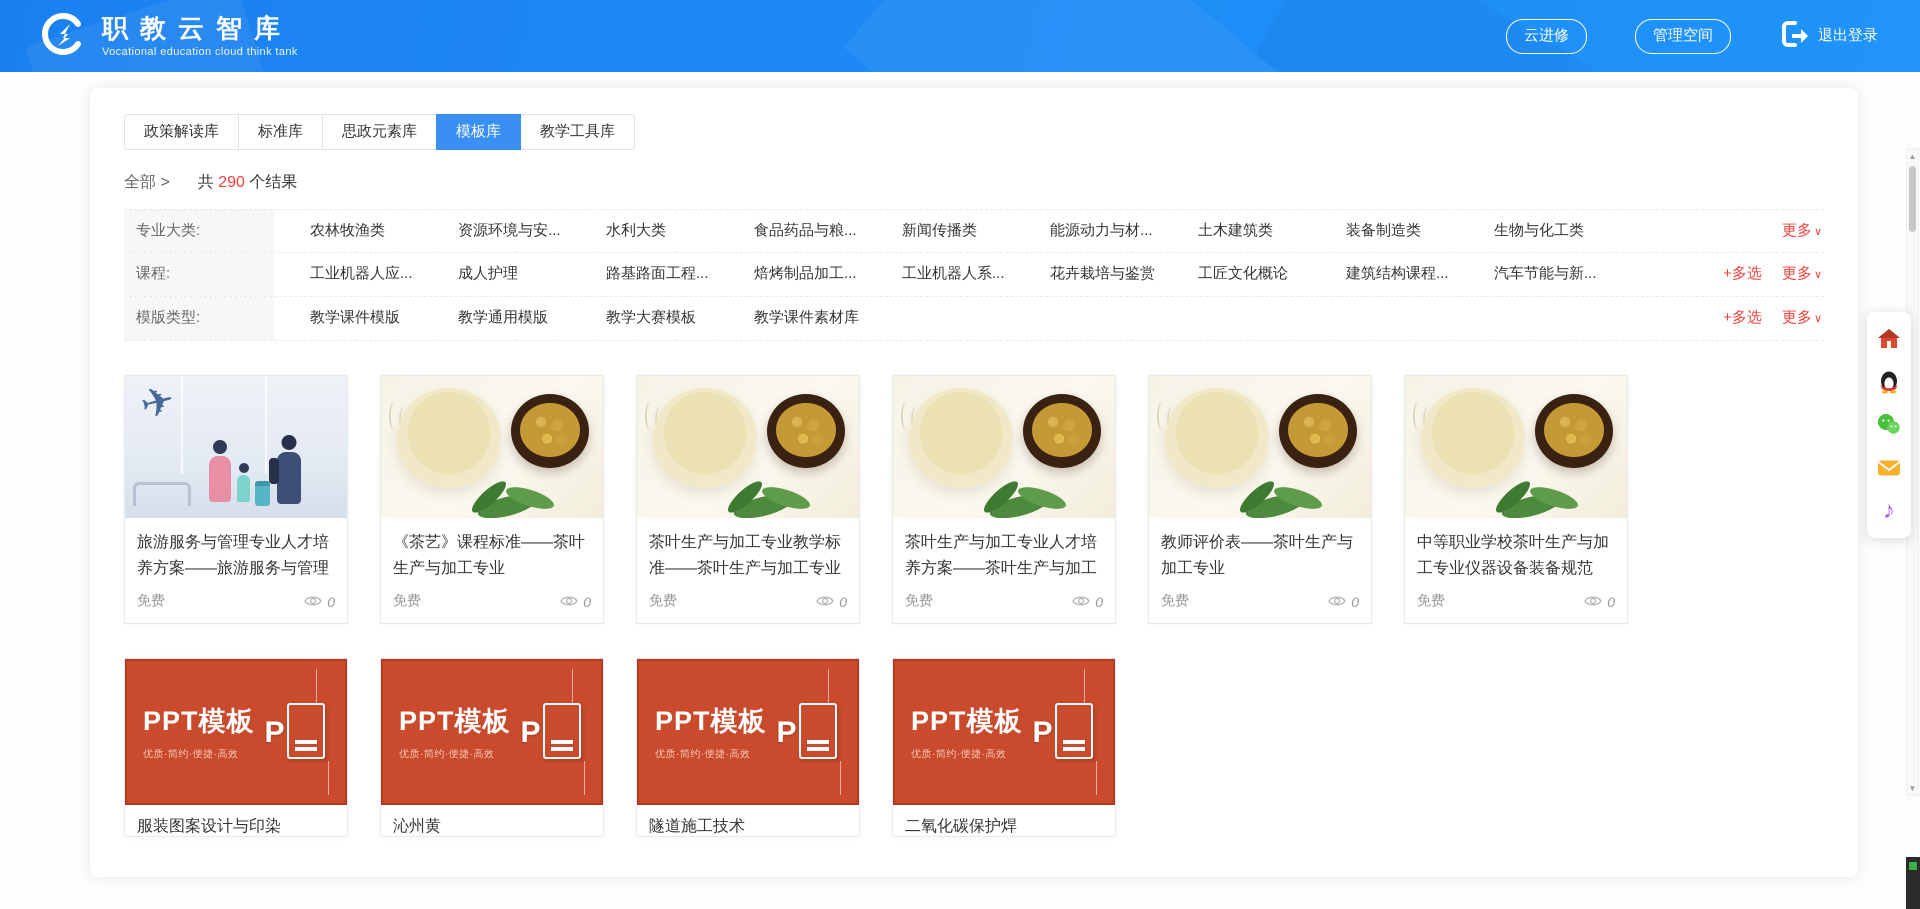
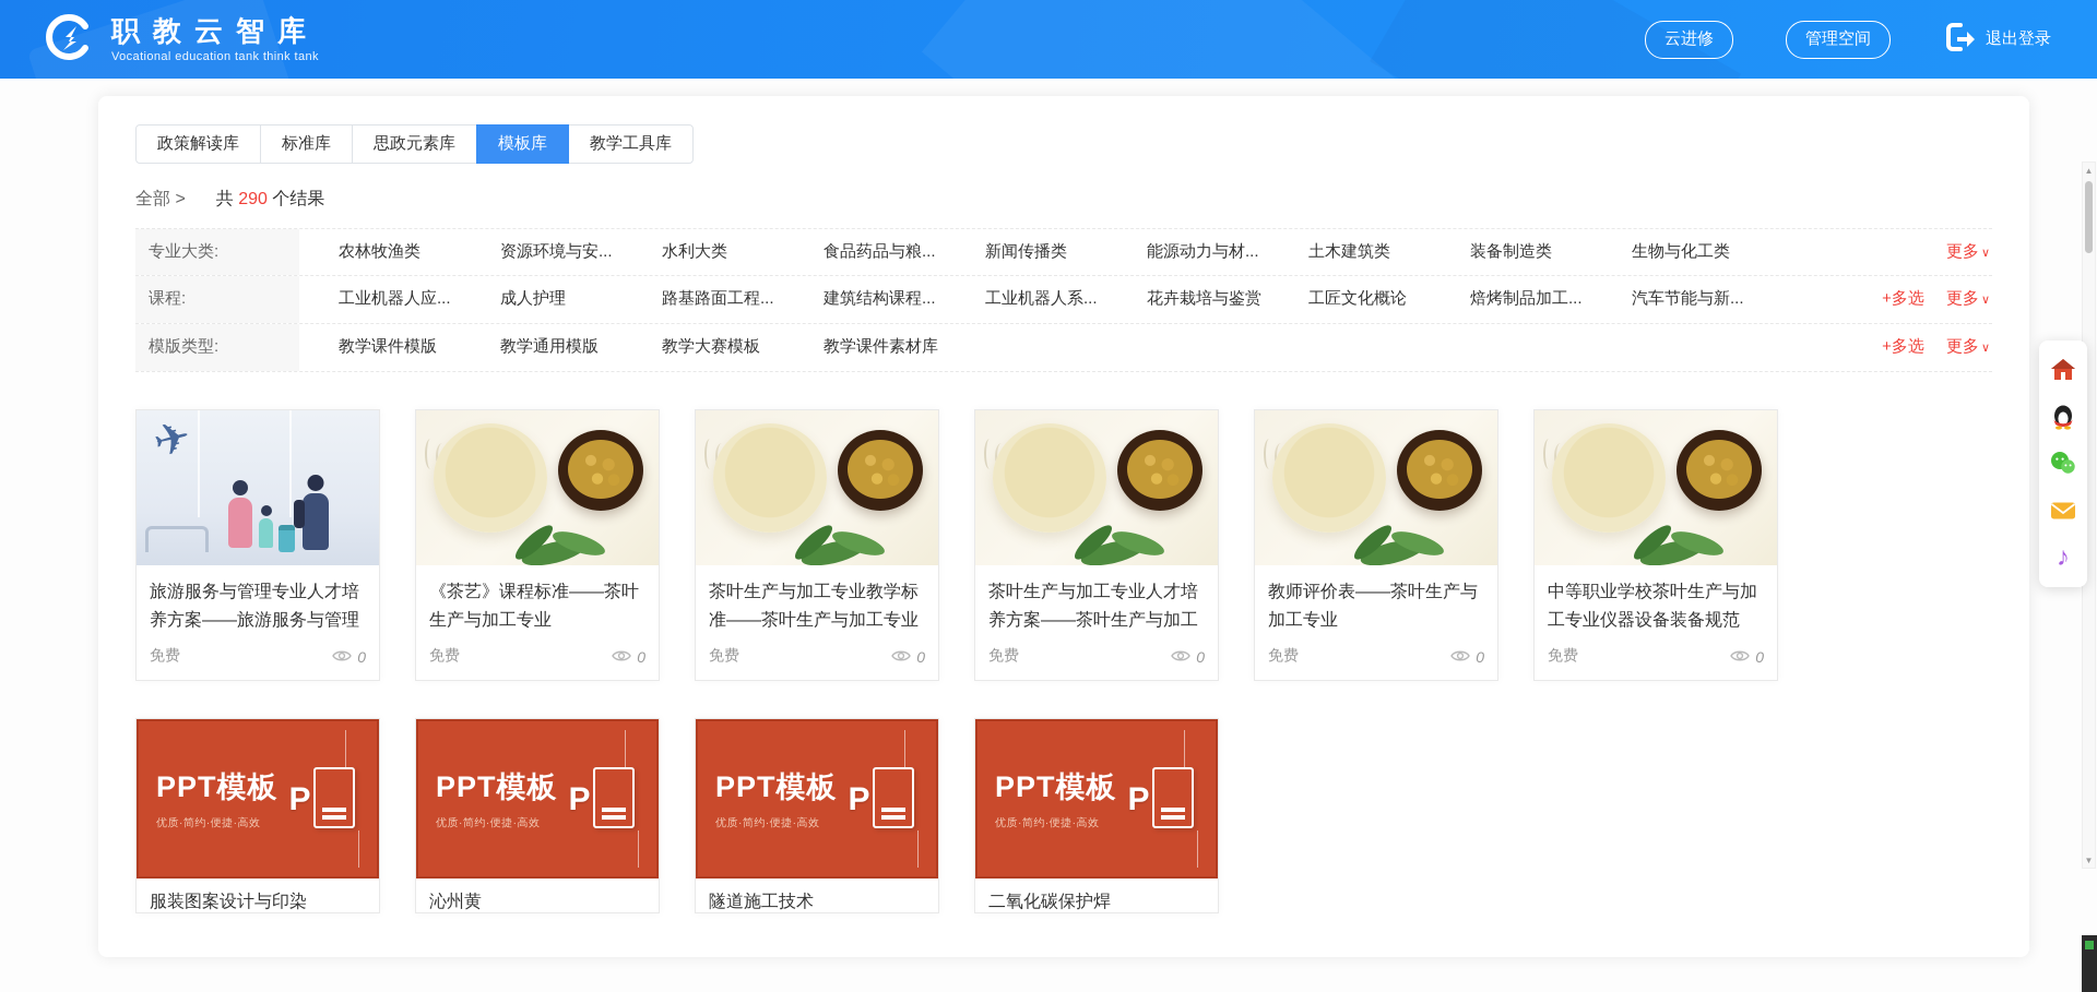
  职教云智库
- Vocational education cloud think tank
+ Vocational education tank think tank
  云进修
  管理空间
  退出登录
  政策解读库
  标准库
  思政元素库
  模板库
  教学工具库
  全部 >
  共 290 个结果
  专业大类:
  农林牧渔类
  资源环境与安...
  水利大类
  食品药品与粮...
  新闻传播类
  能源动力与材...
  土木建筑类
  装备制造类
  生物与化工类
  更多 ∨
  课程:
  工业机器人应...
  成人护理
  路基路面工程...
- 焙烤制品加工...
+ 建筑结构课程...
  工业机器人系...
  花卉栽培与鉴赏
  工匠文化概论
- 建筑结构课程...
+ 焙烤制品加工...
  汽车节能与新...
  +多选
  更多 ∨
  模版类型:
  教学课件模版
  教学通用模版
  教学大赛模板
  教学课件素材库
  +多选
  更多 ∨
  旅游服务与管理专业人才培养方案——旅游服务与管理
  免费
  0
  《茶艺》课程标准——茶叶生产与加工专业
  免费
  0
  茶叶生产与加工专业教学标准——茶叶生产与加工专业
  免费
  0
  茶叶生产与加工专业人才培养方案——茶叶生产与加工
  免费
  0
  教师评价表——茶叶生产与加工专业
  免费
  0
  中等职业学校茶叶生产与加工专业仪器设备装备规范
  免费
  0
  PPT模板
  优质·简约·便捷·高效
  P
  服装图案设计与印染
  PPT模板
  优质·简约·便捷·高效
  P
  沁州黄
  PPT模板
  优质·简约·便捷·高效
  P
  隧道施工技术
  PPT模板
  优质·简约·便捷·高效
  P
  二氧化碳保护焊
  ♪
  ▲
  ▼
